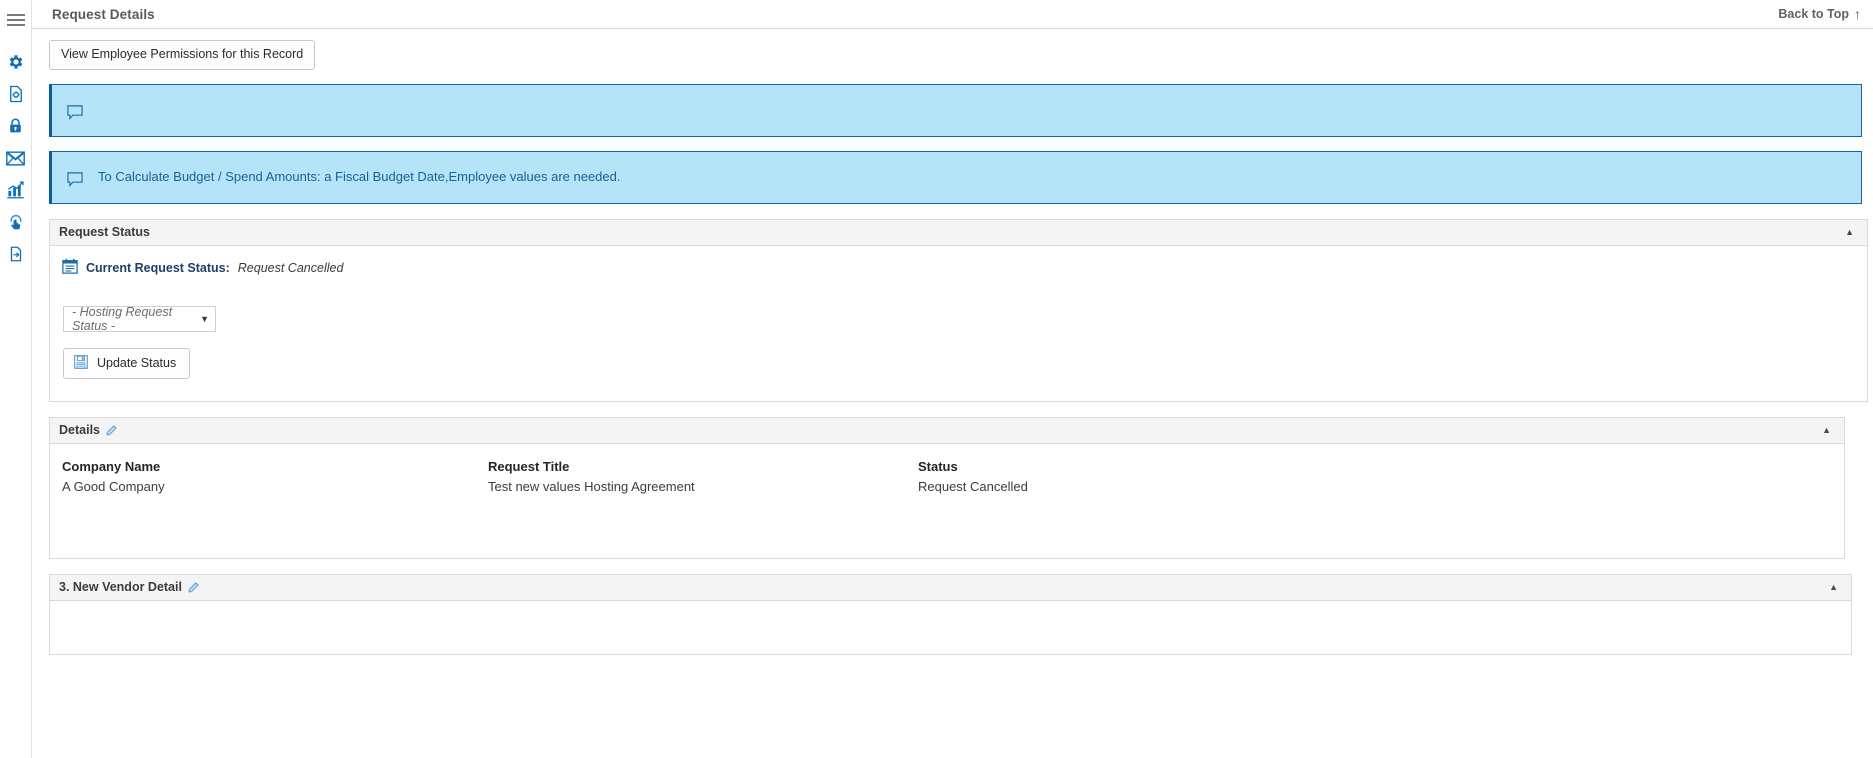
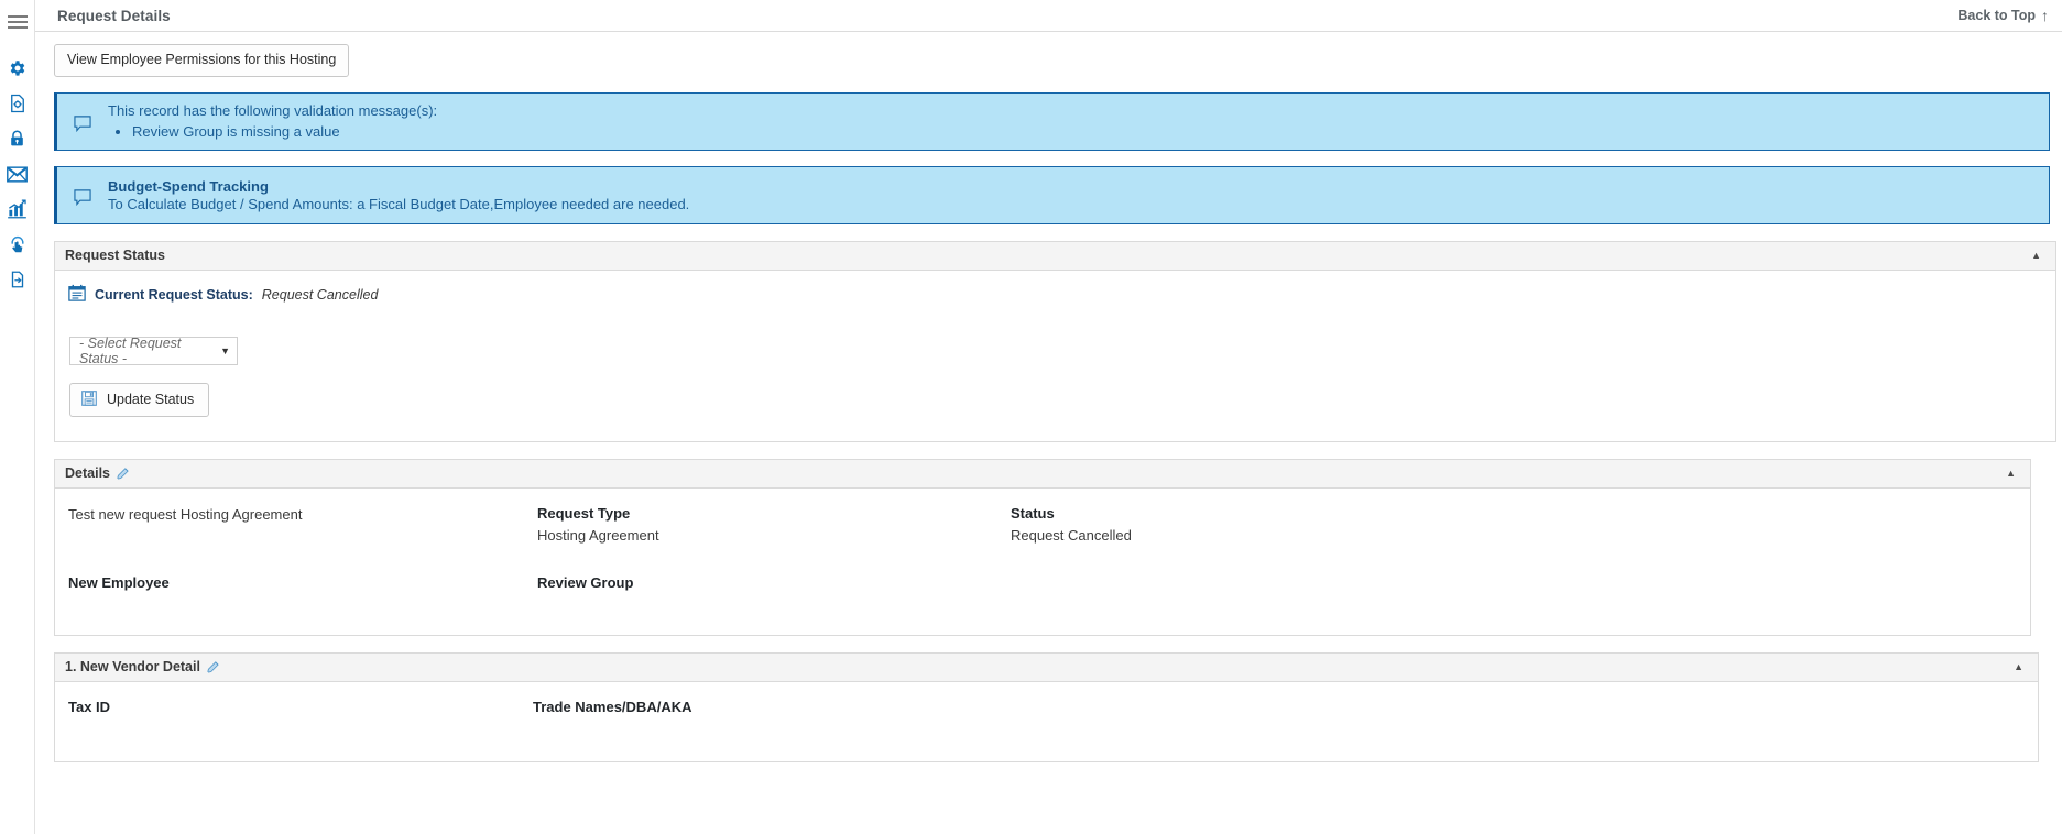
  Request Details
  Back to Top
  ↑
- View Employee Permissions for this Record
+ View Employee Permissions for this Hosting
+ This record has the following validation message(s):
+ Review Group is missing a value
+ Budget-Spend Tracking
- To Calculate Budget / Spend Amounts: a Fiscal Budget Date,Employee values are needed.
+ To Calculate Budget / Spend Amounts: a Fiscal Budget Date,Employee needed are needed.
  Request Status
  ▲
  Current Request Status:
  Request Cancelled
- - Hosting Request Status -
+ - Select Request Status -
  ▼
  Update Status
  Details
  ▲
- Company Name
- A Good Company
- Request Title
- Test new values Hosting Agreement
+ Test new request Hosting Agreement
+ Request Type
+ Hosting Agreement
  Status
  Request Cancelled
+ New Employee
+ Review Group
- 3. New Vendor Detail
+ 1. New Vendor Detail
  ▲
+ Tax ID
+ Trade Names/DBA/AKA
